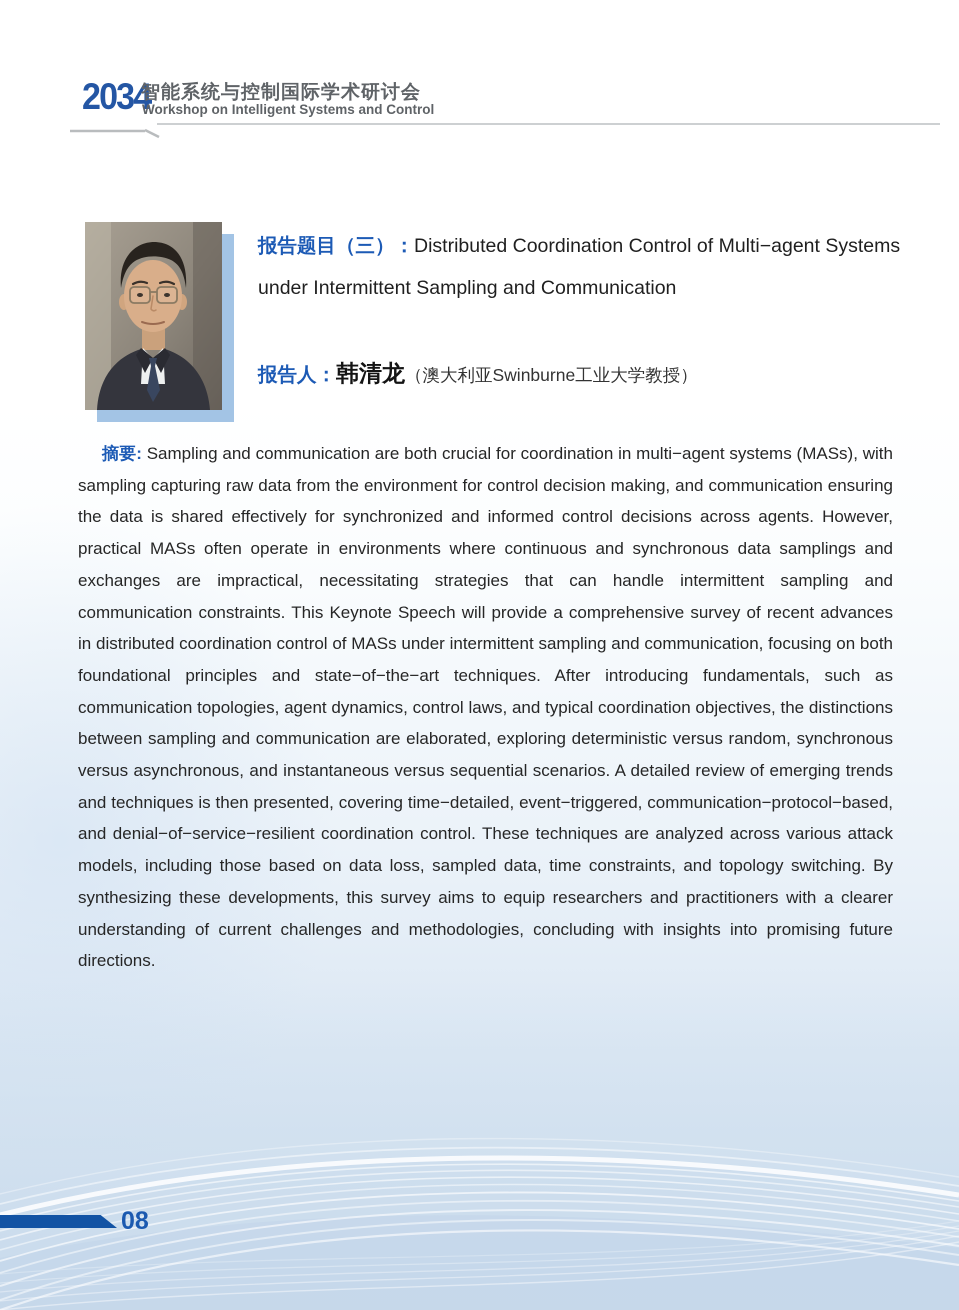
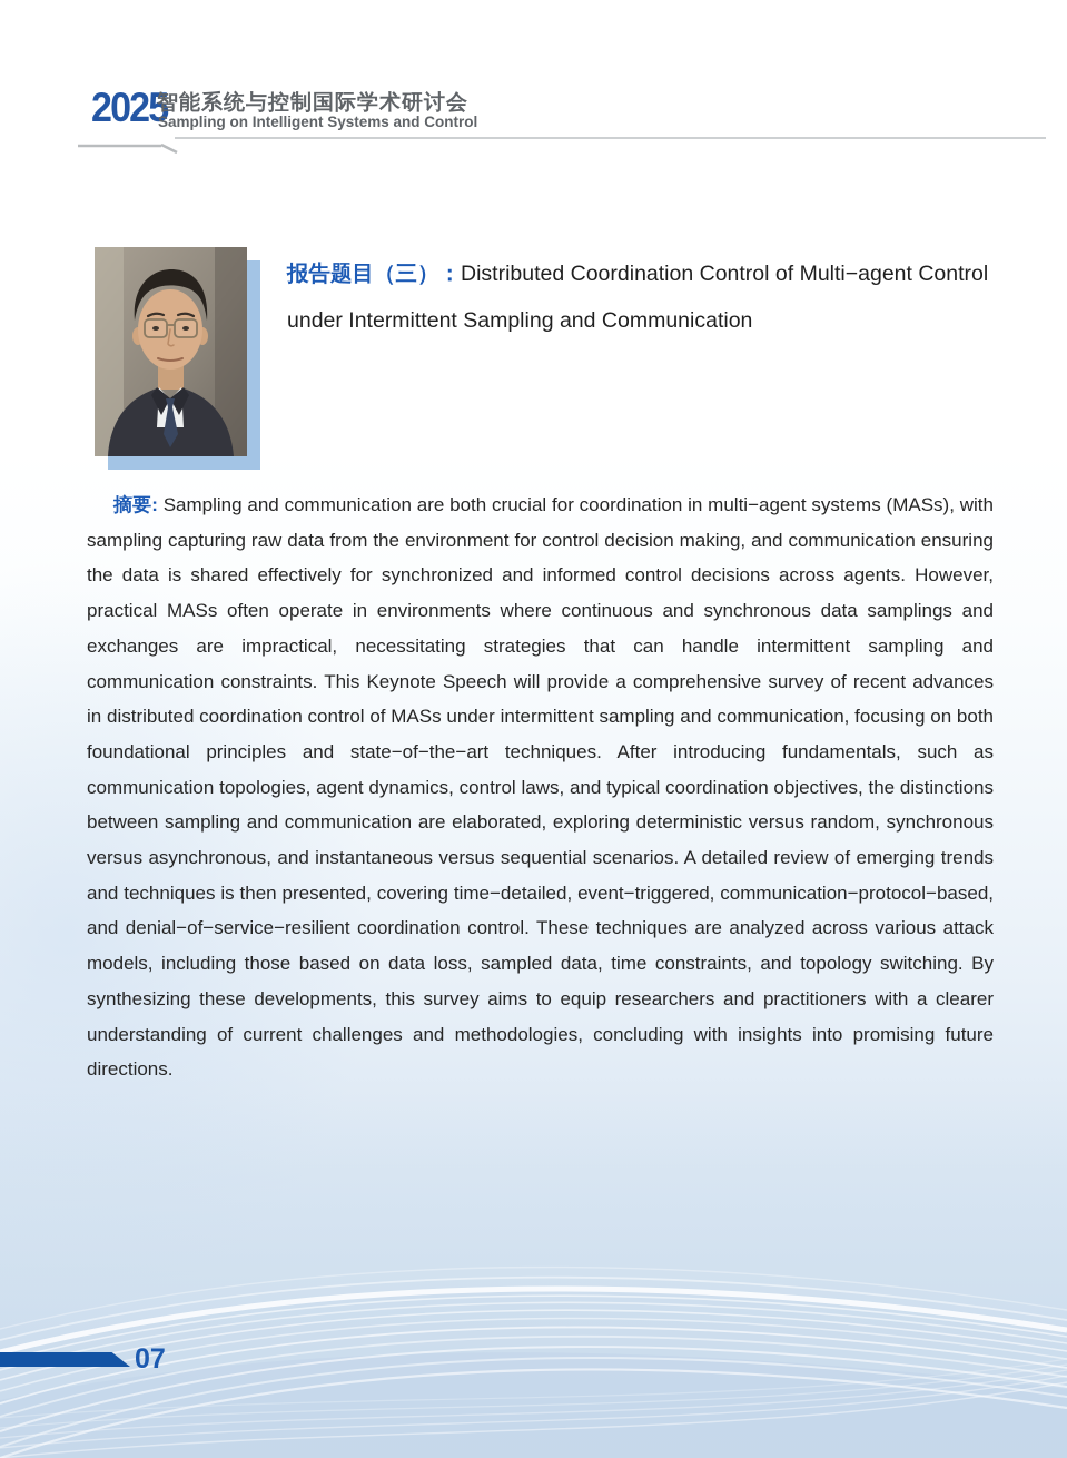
- 2034
+ 2025
  智能系统与控制国际学术研讨会
- Workshop on Intelligent Systems and Control
+ Sampling on Intelligent Systems and Control
- 报告题目（三）：Distributed Coordination Control of Multi−agent Systems under Intermittent Sampling and Communication
+ 报告题目（三）：Distributed Coordination Control of Multi−agent Control under Intermittent Sampling and Communication
- 报告人：韩清龙（澳大利亚Swinburne工业大学教授）
  摘要: Sampling and communication are both crucial for coordination in multi−agent systems (MASs), with sampling capturing raw data from the environment for control decision making, and communication ensuring the data is shared effectively for synchronized and informed control decisions across agents. However, practical MASs often operate in environments where continuous and synchronous data samplings and exchanges are impractical, necessitating strategies that can handle intermittent sampling and communication constraints. This Keynote Speech will provide a comprehensive survey of recent advances in distributed coordination control of MASs under intermittent sampling and communication, focusing on both foundational principles and state−of−the−art techniques. After introducing fundamentals, such as communication topologies, agent dynamics, control laws, and typical coordination objectives, the distinctions between sampling and communication are elaborated, exploring deterministic versus random, synchronous versus asynchronous, and instantaneous versus sequential scenarios. A detailed review of emerging trends and techniques is then presented, covering time−detailed, event−triggered, communication−protocol−based, and denial−of−service−resilient coordination control. These techniques are analyzed across various attack models, including those based on data loss, sampled data, time constraints, and topology switching. By synthesizing these developments, this survey aims to equip researchers and practitioners with a clearer understanding of current challenges and methodologies, concluding with insights into promising future directions.
- 08
+ 07
